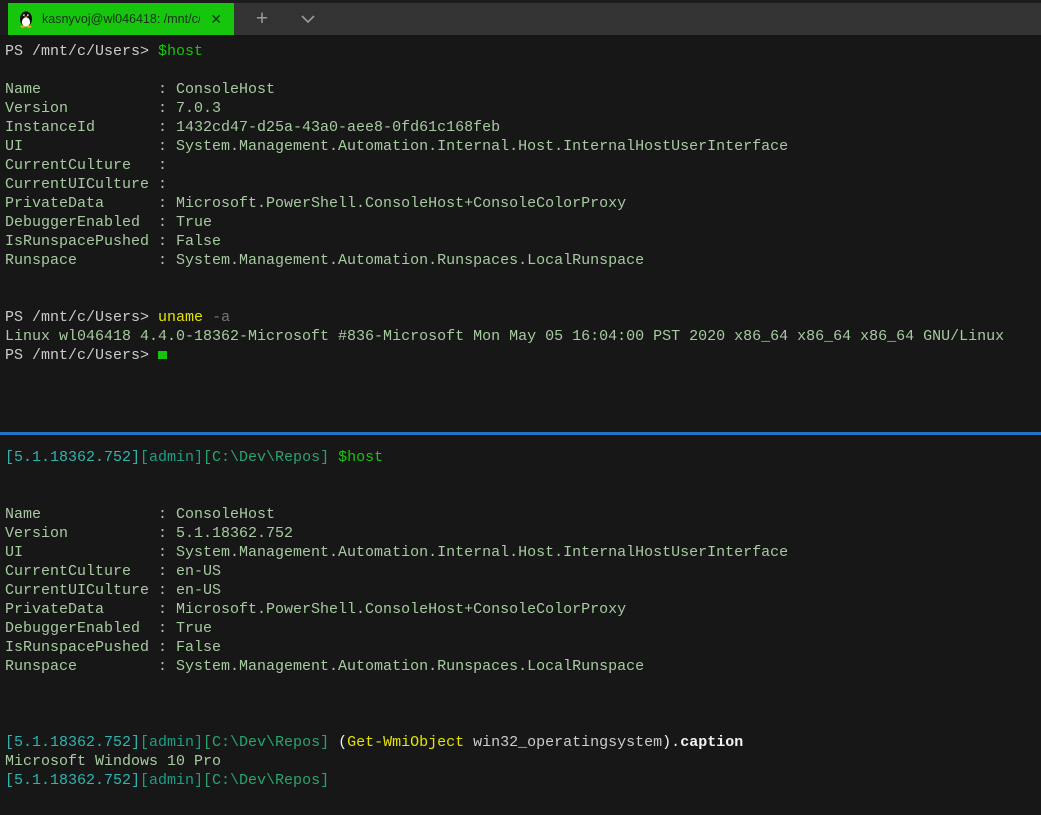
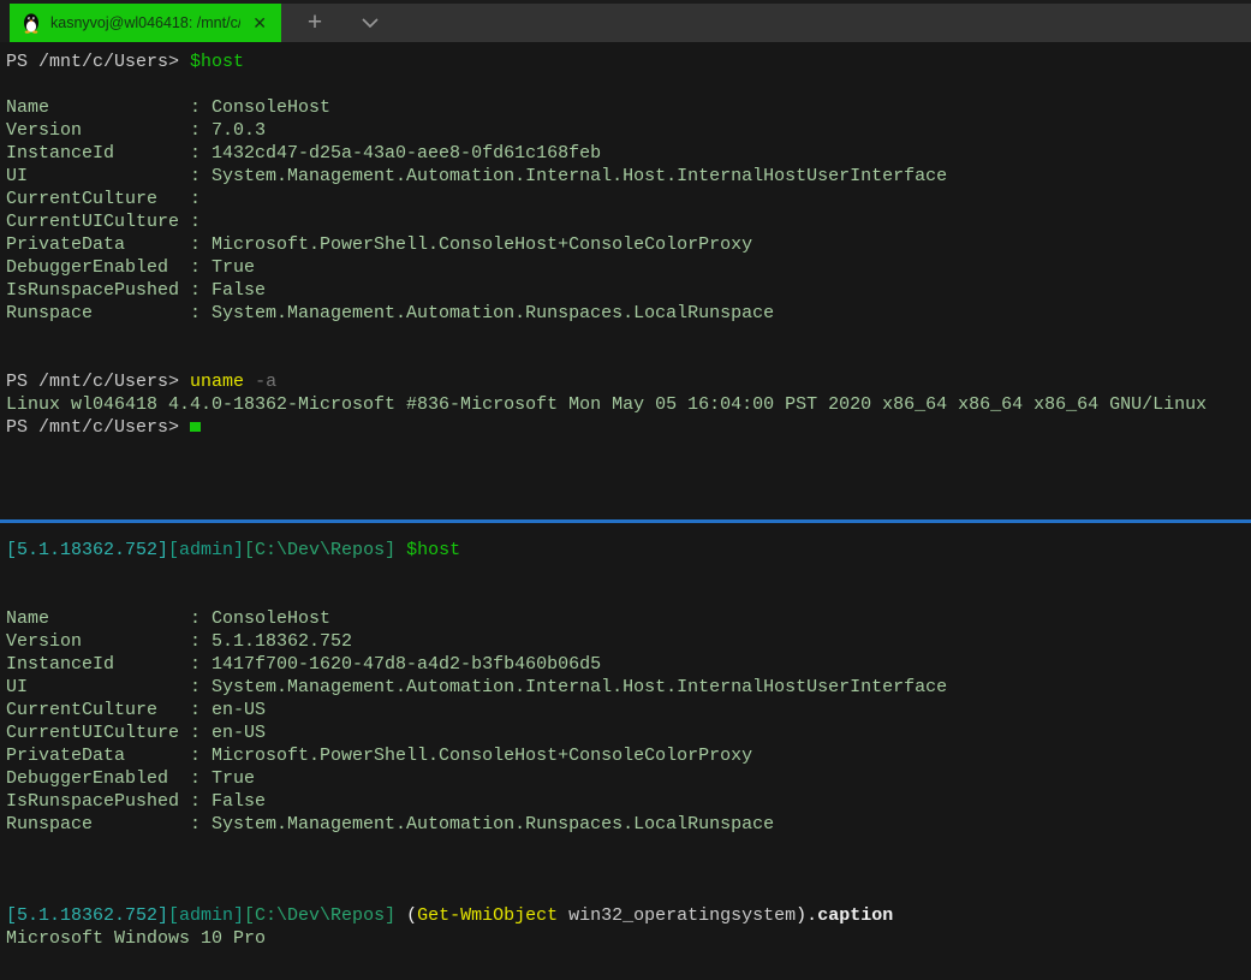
  kasnyvoj@wl046418: /mnt/c/
  ✕
  +
  PS /mnt/c/Users> $host
  Name : ConsoleHost
  Version : 7.0.3
  InstanceId : 1432cd47-d25a-43a0-aee8-0fd61c168feb
  UI : System.Management.Automation.Internal.Host.InternalHostUserInterface
  CurrentCulture :
  CurrentUICulture :
  PrivateData : Microsoft.PowerShell.ConsoleHost+ConsoleColorProxy
  DebuggerEnabled : True
  IsRunspacePushed : False
  Runspace : System.Management.Automation.Runspaces.LocalRunspace
  PS /mnt/c/Users> uname -a
  Linux wl046418 4.4.0-18362-Microsoft #836-Microsoft Mon May 05 16:04:00 PST 2020 x86_64 x86_64 x86_64 GNU/Linux
  PS /mnt/c/Users>
  [5.1.18362.752][admin][C:\Dev\Repos] $host
  Name : ConsoleHost
  Version : 5.1.18362.752
+ InstanceId : 1417f700-1620-47d8-a4d2-b3fb460b06d5
  UI : System.Management.Automation.Internal.Host.InternalHostUserInterface
  CurrentCulture : en-US
  CurrentUICulture : en-US
  PrivateData : Microsoft.PowerShell.ConsoleHost+ConsoleColorProxy
  DebuggerEnabled : True
  IsRunspacePushed : False
  Runspace : System.Management.Automation.Runspaces.LocalRunspace
  [5.1.18362.752][admin][C:\Dev\Repos] (Get-WmiObject win32_operatingsystem).caption
  Microsoft Windows 10 Pro
- [5.1.18362.752][admin][C:\Dev\Repos]
